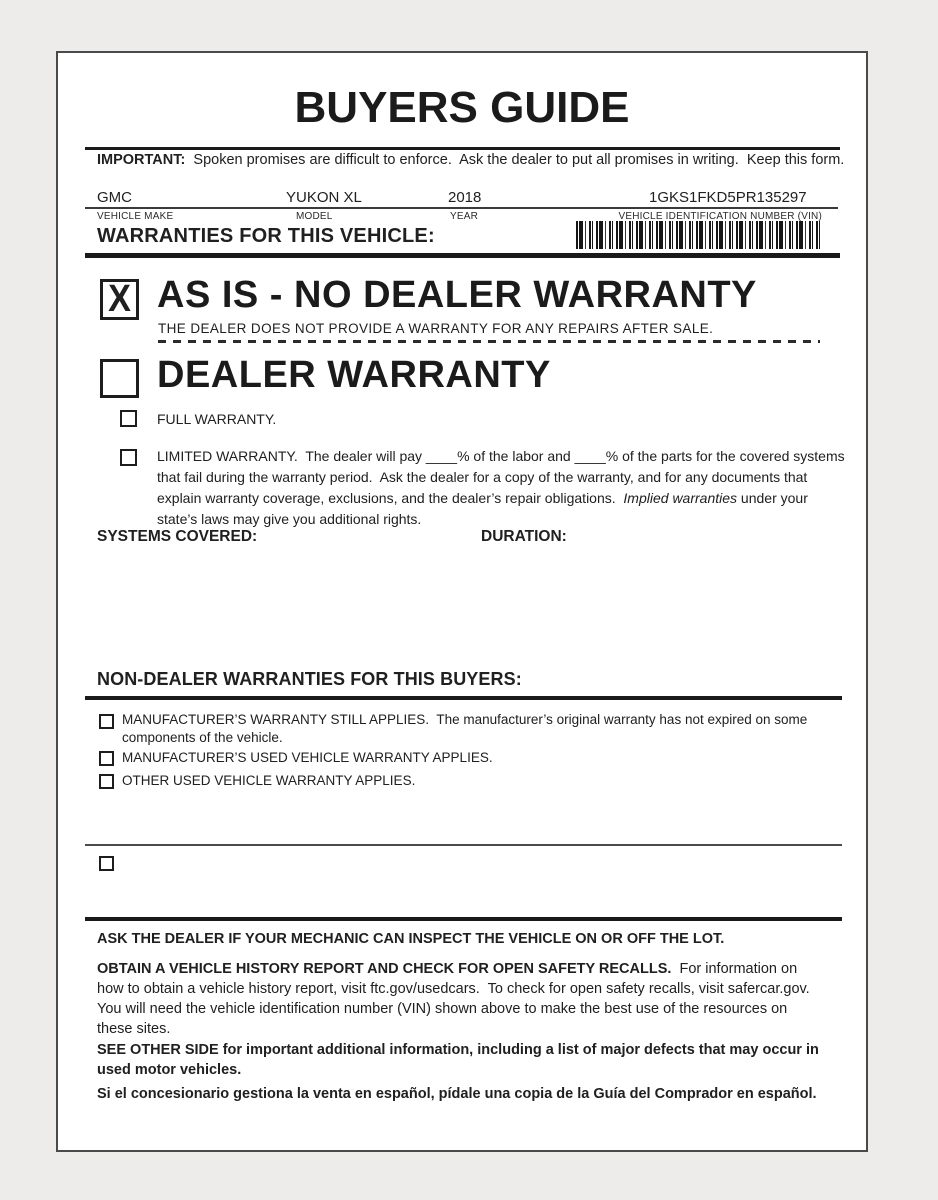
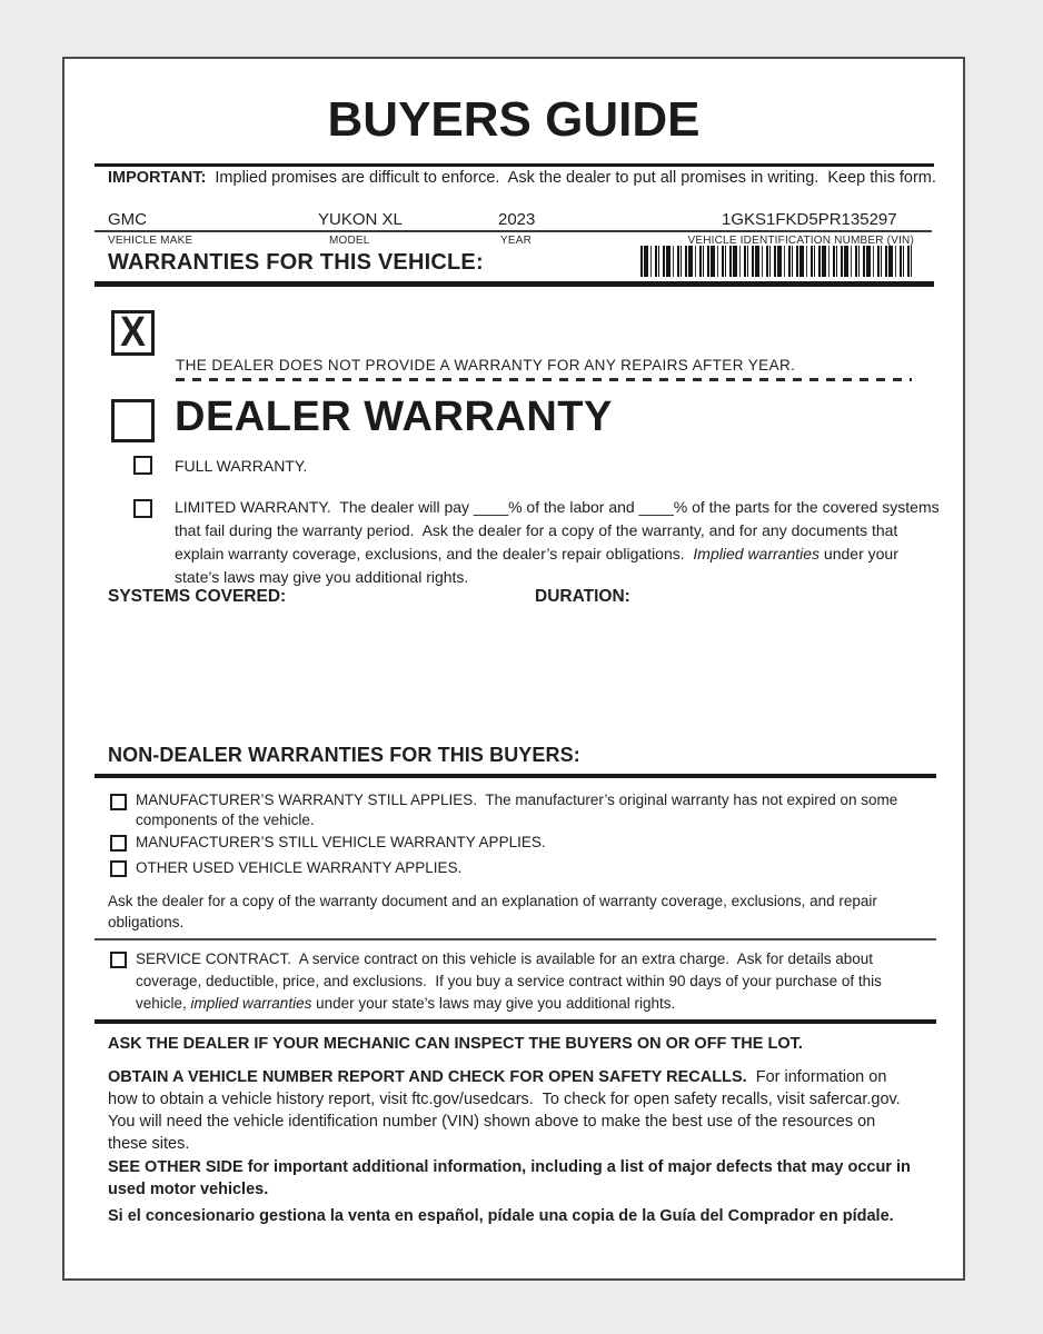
  BUYERS GUIDE
- IMPORTANT: Spoken promises are difficult to enforce. Ask the dealer to put all promises in writing. Keep this form.
+ IMPORTANT: Implied promises are difficult to enforce. Ask the dealer to put all promises in writing. Keep this form.
  GMC
  YUKON XL
- 2018
+ 2023
  1GKS1FKD5PR135297
  VEHICLE MAKE
  MODEL
  YEAR
  VEHICLE IDENTIFICATION NUMBER (VIN)
  WARRANTIES FOR THIS VEHICLE:
  X
- AS IS - NO DEALER WARRANTY
- THE DEALER DOES NOT PROVIDE A WARRANTY FOR ANY REPAIRS AFTER SALE.
+ THE DEALER DOES NOT PROVIDE A WARRANTY FOR ANY REPAIRS AFTER YEAR.
  DEALER WARRANTY
  FULL WARRANTY.
  LIMITED WARRANTY. The dealer will pay ____% of the labor and ____% of the parts for the covered systems
  that fail during the warranty period. Ask the dealer for a copy of the warranty, and for any documents that
  explain warranty coverage, exclusions, and the dealer’s repair obligations. Implied warranties under your
  state’s laws may give you additional rights.
  SYSTEMS COVERED:
  DURATION:
  NON-DEALER WARRANTIES FOR THIS BUYERS:
  MANUFACTURER’S WARRANTY STILL APPLIES. The manufacturer’s original warranty has not expired on some
  components of the vehicle.
- MANUFACTURER’S USED VEHICLE WARRANTY APPLIES.
+ MANUFACTURER’S STILL VEHICLE WARRANTY APPLIES.
  OTHER USED VEHICLE WARRANTY APPLIES.
+ Ask the dealer for a copy of the warranty document and an explanation of warranty coverage, exclusions, and repair
+ obligations.
+ SERVICE CONTRACT. A service contract on this vehicle is available for an extra charge. Ask for details about
+ coverage, deductible, price, and exclusions. If you buy a service contract within 90 days of your purchase of this
+ vehicle, implied warranties under your state’s laws may give you additional rights.
- ASK THE DEALER IF YOUR MECHANIC CAN INSPECT THE VEHICLE ON OR OFF THE LOT.
+ ASK THE DEALER IF YOUR MECHANIC CAN INSPECT THE BUYERS ON OR OFF THE LOT.
- OBTAIN A VEHICLE HISTORY REPORT AND CHECK FOR OPEN SAFETY RECALLS. For information on
+ OBTAIN A VEHICLE NUMBER REPORT AND CHECK FOR OPEN SAFETY RECALLS. For information on
  how to obtain a vehicle history report, visit ftc.gov/usedcars. To check for open safety recalls, visit safercar.gov.
  You will need the vehicle identification number (VIN) shown above to make the best use of the resources on
  these sites.
  SEE OTHER SIDE for important additional information, including a list of major defects that may occur in
  used motor vehicles.
- Si el concesionario gestiona la venta en español, pídale una copia de la Guía del Comprador en español.
+ Si el concesionario gestiona la venta en español, pídale una copia de la Guía del Comprador en pídale.
